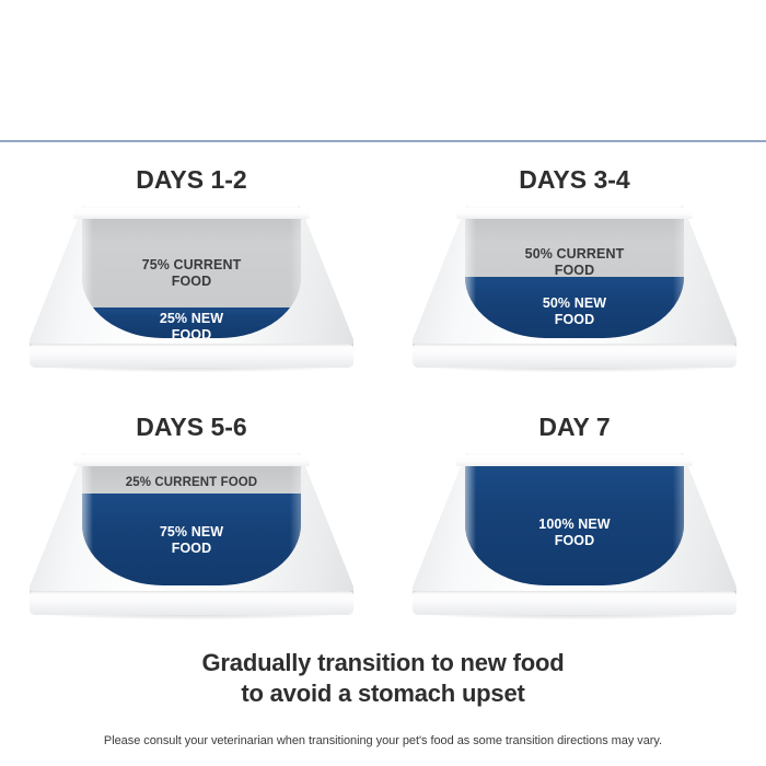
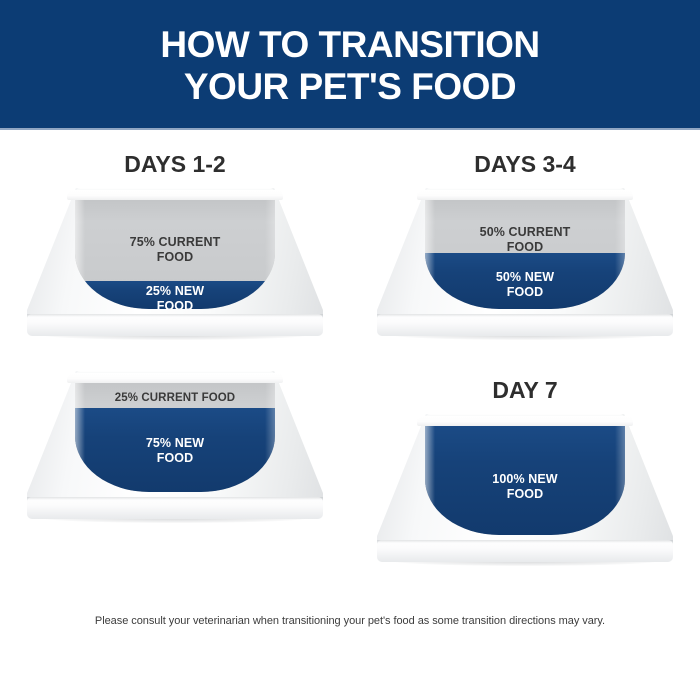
+ HOW TO TRANSITION
+ YOUR PET'S FOOD
  DAYS 1-2
  75% CURRENT
  FOOD
  25% NEW
  FOOD
  DAYS 3-4
  50% CURRENT
  FOOD
  50% NEW
  FOOD
- DAYS 5-6
  25% CURRENT FOOD
  75% NEW
  FOOD
  DAY 7
  100% NEW
  FOOD
- Gradually transition to new food
- to avoid a stomach upset
  Please consult your veterinarian when transitioning your pet's food as some transition directions may vary.
